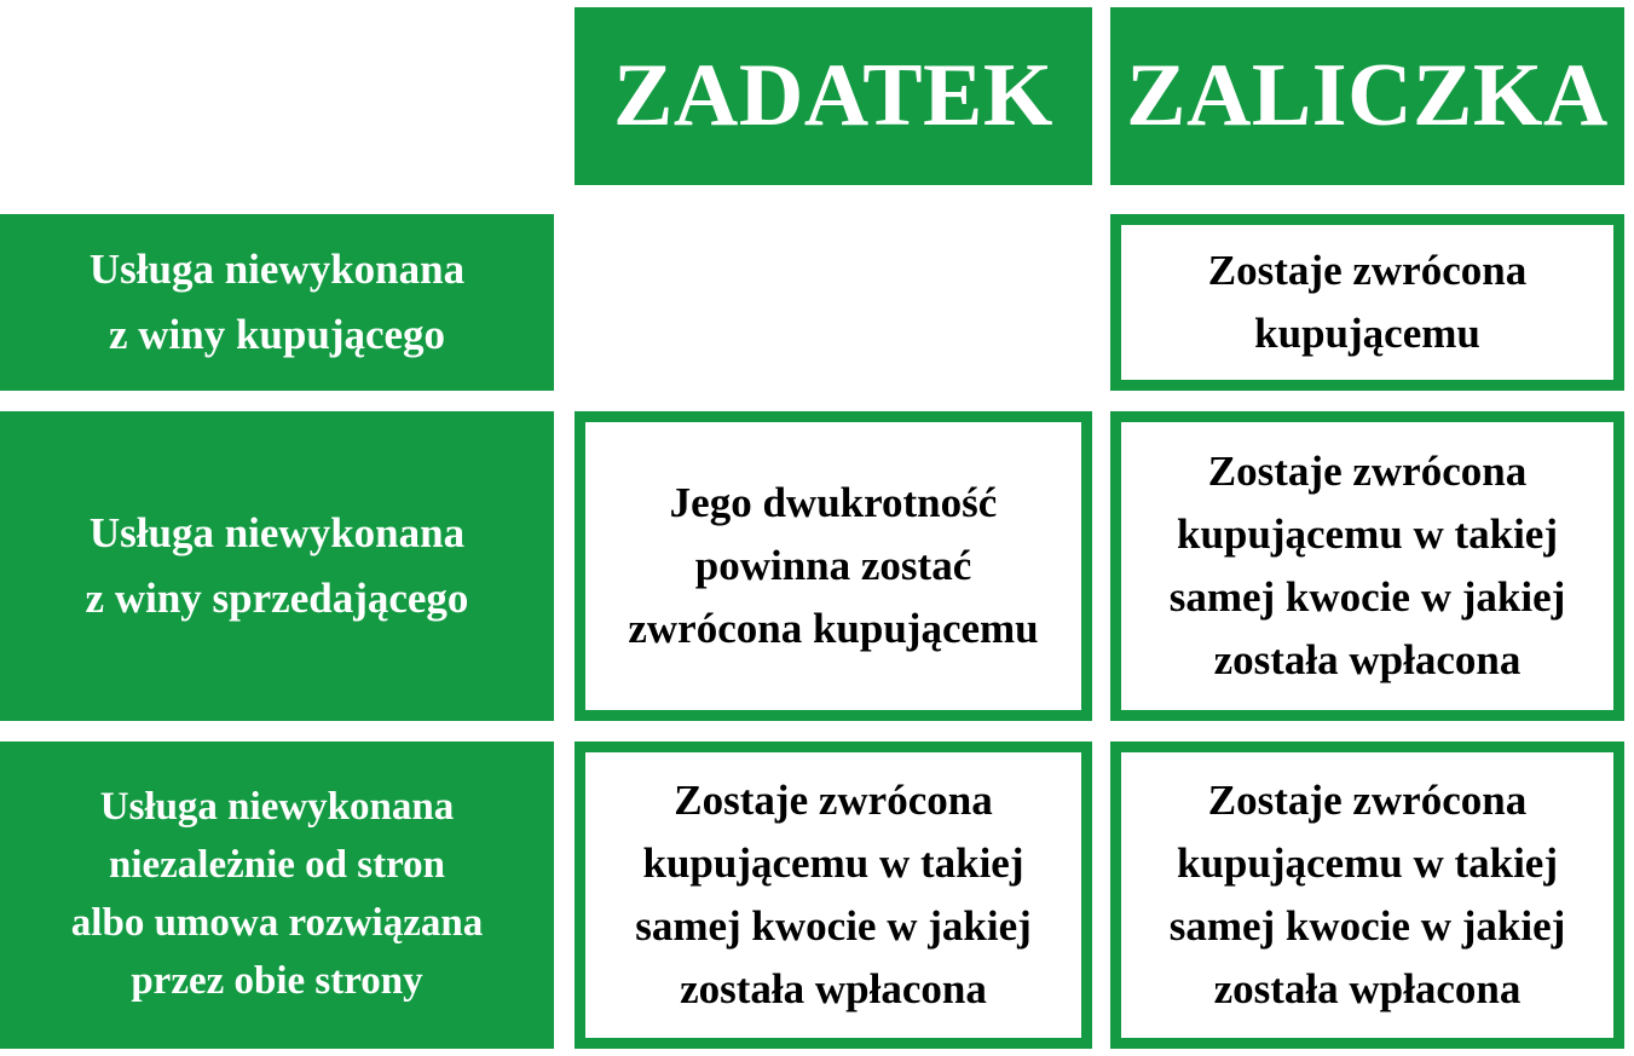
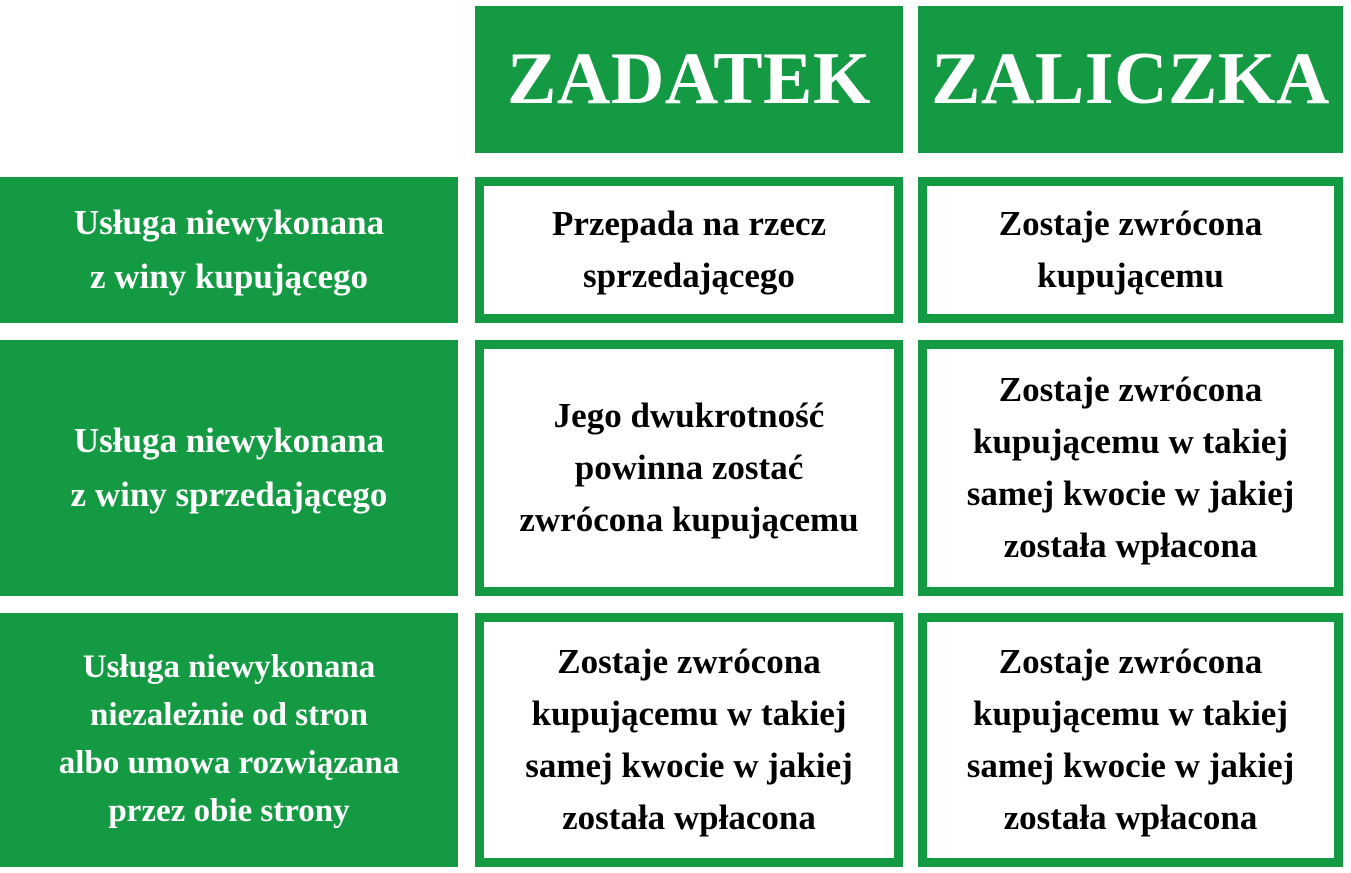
  ZADATEK
  ZALICZKA
  Usługa niewykonana
  z winy kupującego
+ Przepada na rzecz
+ sprzedającego
  Zostaje zwrócona
  kupującemu
  Usługa niewykonana
  z winy sprzedającego
  Jego dwukrotność
  powinna zostać
  zwrócona kupującemu
  Zostaje zwrócona
  kupującemu w takiej
  samej kwocie w jakiej
  została wpłacona
  Usługa niewykonana
  niezależnie od stron
  albo umowa rozwiązana
  przez obie strony
  Zostaje zwrócona
  kupującemu w takiej
  samej kwocie w jakiej
  została wpłacona
  Zostaje zwrócona
  kupującemu w takiej
  samej kwocie w jakiej
  została wpłacona
